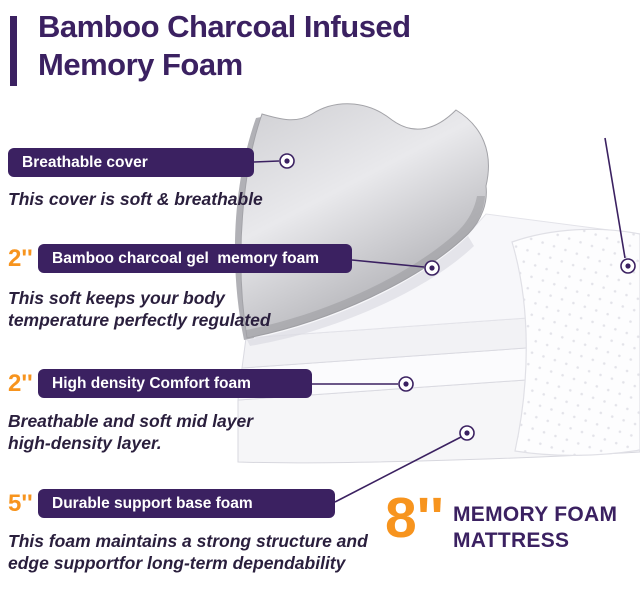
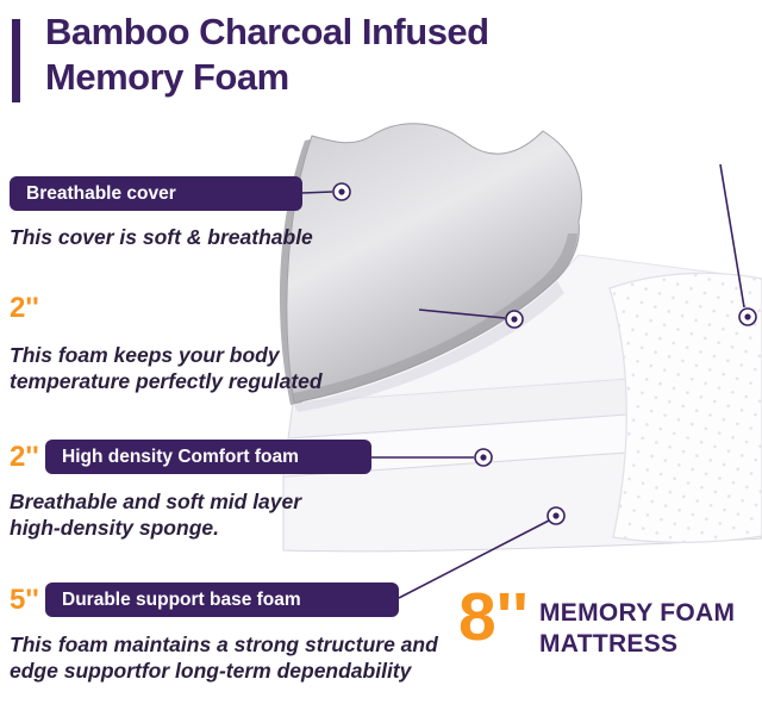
  Bamboo Charcoal Infused
  Memory Foam
  Breathable cover
  This cover is soft & breathable
  2''
- Bamboo charcoal gel memory foam
- This soft keeps your body temperature perfectly regulated
+ This foam keeps your body temperature perfectly regulated
  2''
  High density Comfort foam
- Breathable and soft mid layer high-density layer.
+ Breathable and soft mid layer high-density sponge.
  5''
  Durable support base foam
  This foam maintains a strong structure and edge supportfor long-term dependability
  8''
  MEMORY FOAM
  MATTRESS
